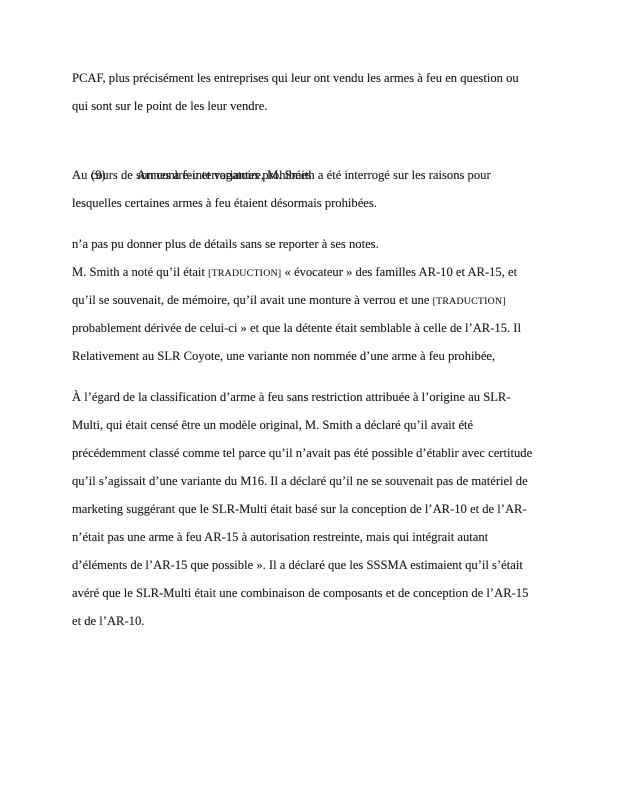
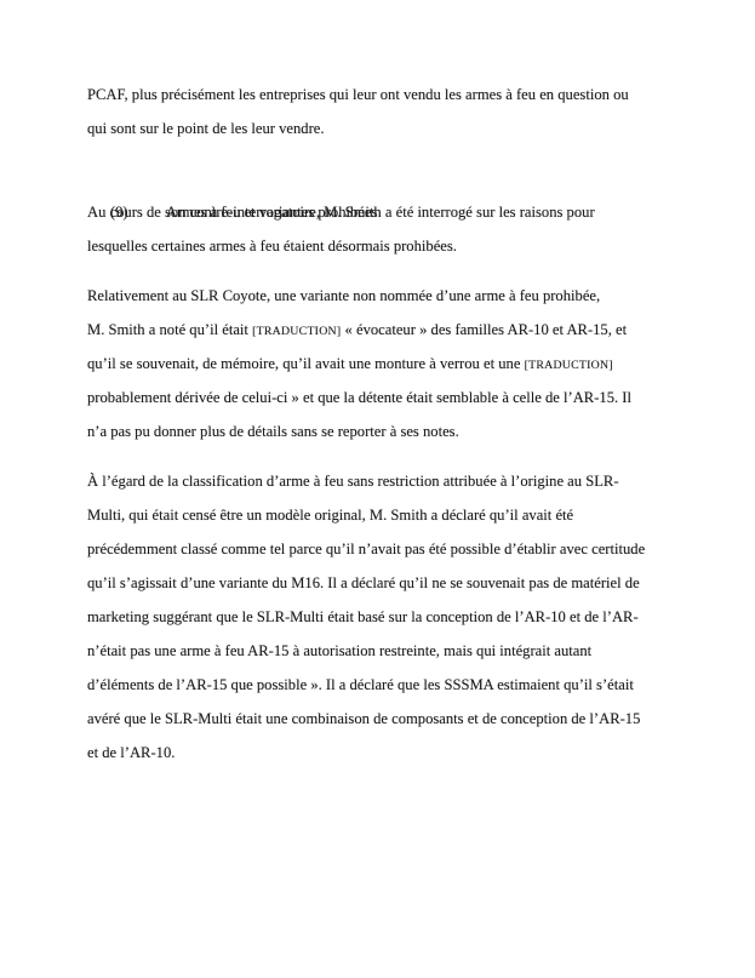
  PCAF, plus précisément les entreprises qui leur ont vendu les armes à feu en question ou
  qui sont sur le point de les leur vendre.
  (9) Armes à feu et variantes prohibées
  Au cours de son contre-interrogatoire, M. Smith a été interrogé sur les raisons pour
  lesquelles certaines armes à feu étaient désormais prohibées.
- n’a pas pu donner plus de détails sans se reporter à ses notes.
+ Relativement au SLR Coyote, une variante non nommée d’une arme à feu prohibée,
  M. Smith a noté qu’il était [TRADUCTION] « évocateur » des familles AR-10 et AR-15, et
  qu’il se souvenait, de mémoire, qu’il avait une monture à verrou et une [TRADUCTION]
  probablement dérivée de celui-ci » et que la détente était semblable à celle de l’AR-15. Il
- Relativement au SLR Coyote, une variante non nommée d’une arme à feu prohibée,
+ n’a pas pu donner plus de détails sans se reporter à ses notes.
  À l’égard de la classification d’arme à feu sans restriction attribuée à l’origine au SLR-
  Multi, qui était censé être un modèle original, M. Smith a déclaré qu’il avait été
  précédemment classé comme tel parce qu’il n’avait pas été possible d’établir avec certitude
  qu’il s’agissait d’une variante du M16. Il a déclaré qu’il ne se souvenait pas de matériel de
  marketing suggérant que le SLR-Multi était basé sur la conception de l’AR-10 et de l’AR-
  n’était pas une arme à feu AR-15 à autorisation restreinte, mais qui intégrait autant
  d’éléments de l’AR-15 que possible ». Il a déclaré que les SSSMA estimaient qu’il s’était
  avéré que le SLR-Multi était une combinaison de composants et de conception de l’AR-15
  et de l’AR-10.
